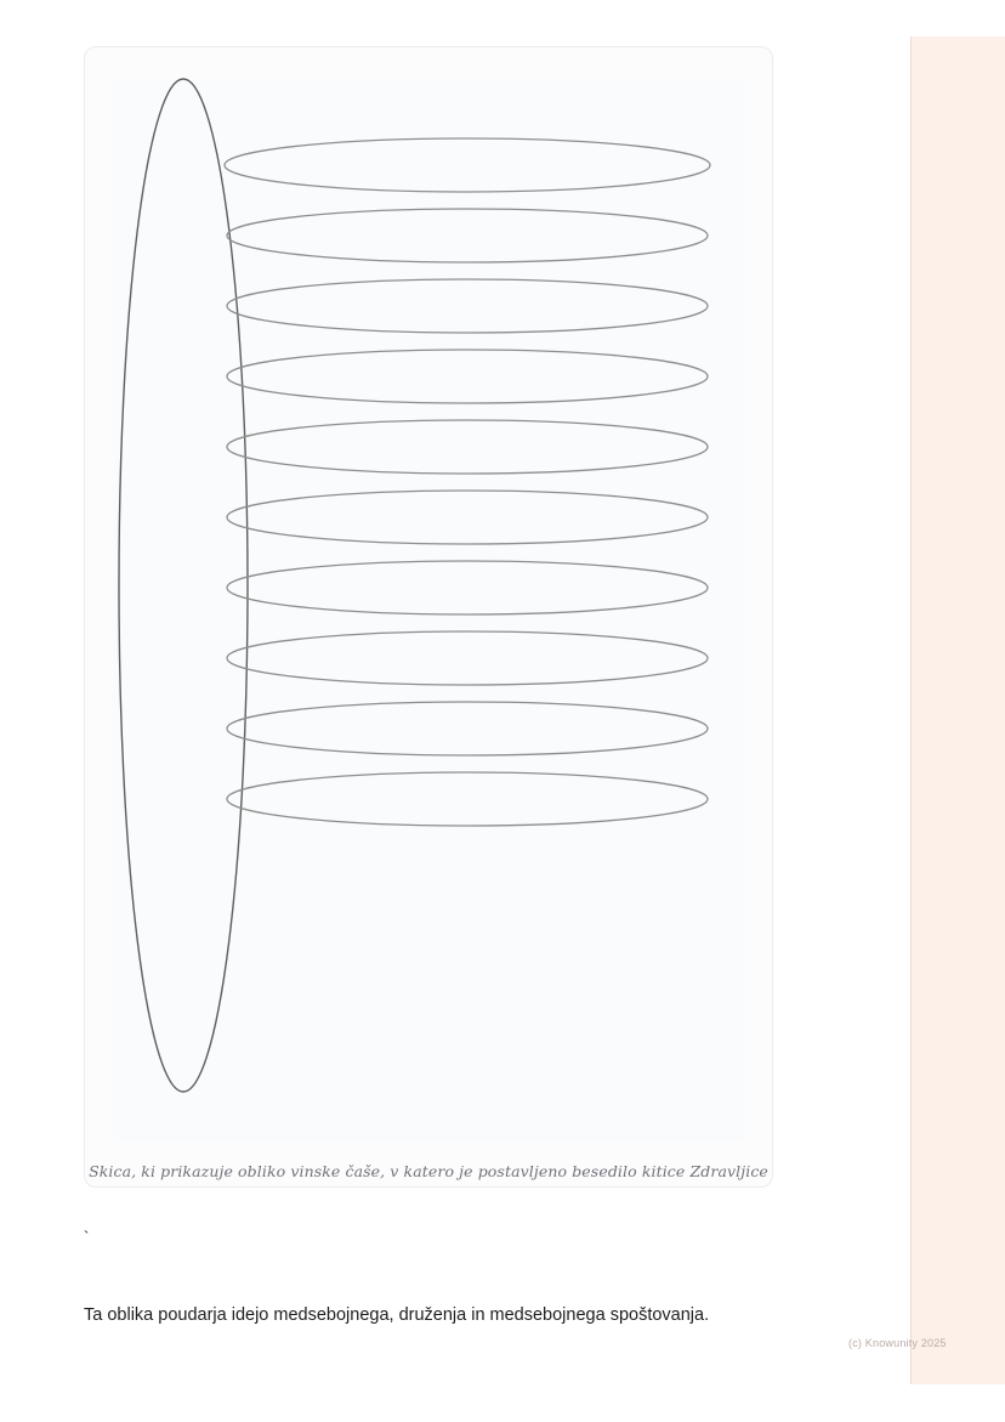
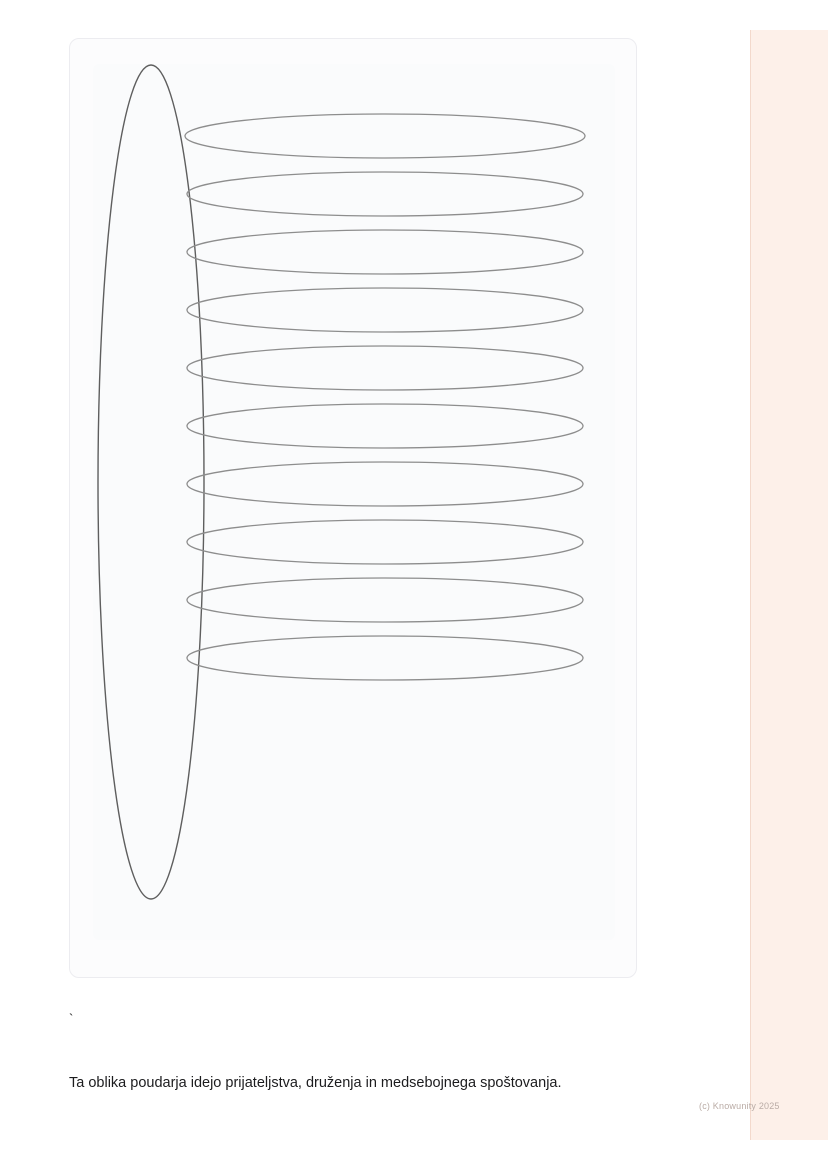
- Skica, ki prikazuje obliko vinske čaše, v katero je postavljeno besedilo kitice Zdravljice
  `
- Ta oblika poudarja idejo medsebojnega, druženja in medsebojnega spoštovanja.
+ Ta oblika poudarja idejo prijateljstva, druženja in medsebojnega spoštovanja.
  (c) Knowunity 2025
